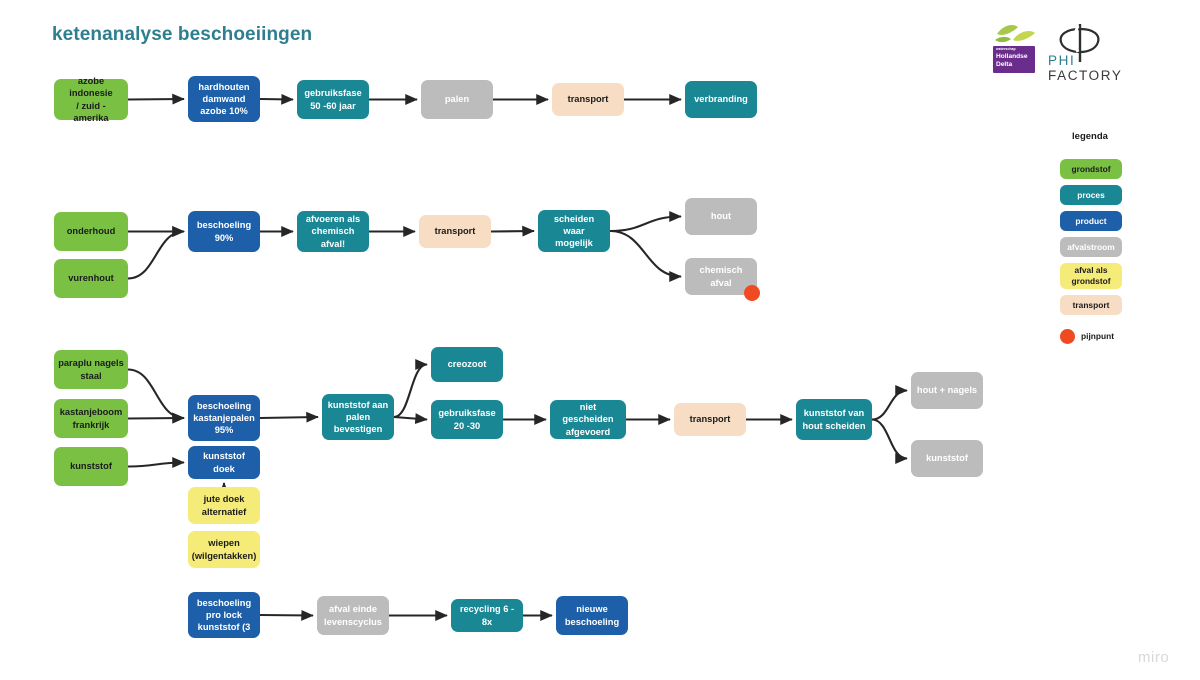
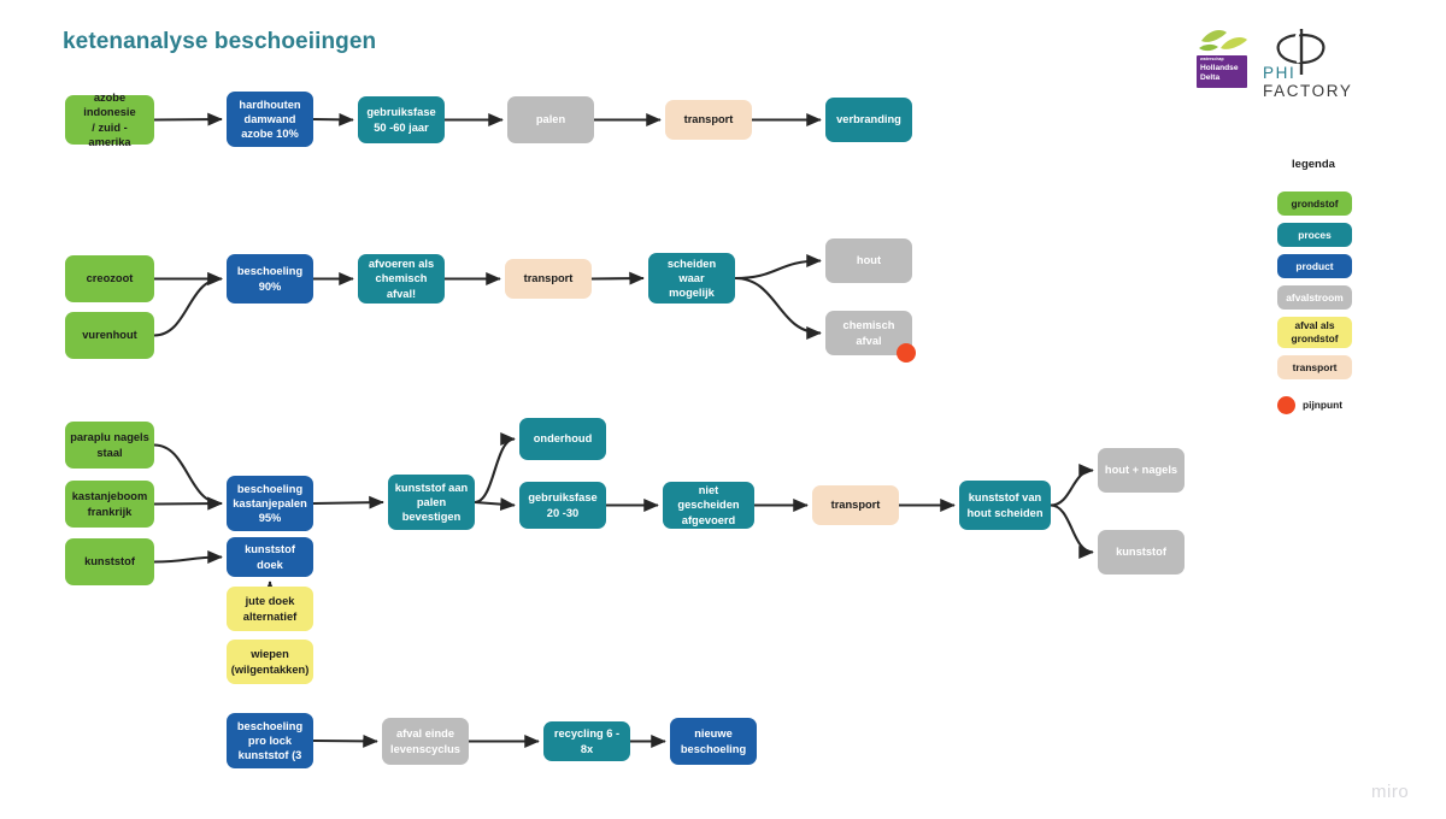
  ketenanalyse beschoeiingen
  PHIFACTORY
  legenda
  grondstof
  proces
  product
  afvalstroom
  afval als
  grondstof
  transport
  pijnpunt
  miro
  azobe indonesie
  / zuid - amerika
  hardhouten
  damwand
  azobe 10%
  gebruiksfase
  50 -60 jaar
  palen
  transport
  verbranding
- onderhoud
+ creozoot
  vurenhout
  beschoeling
  90%
  afvoeren als
  chemisch afval!
  transport
  scheiden waar
  mogelijk
  hout
  chemisch afval
  paraplu nagels
  staal
  kastanjeboom
  frankrijk
  kunststof
  beschoeling
  kastanjepalen
  95%
  kunststof doek
  jute doek
  alternatief
  wiepen
  (wilgentakken)
  kunststof aan
  palen
  bevestigen
- creozoot
+ onderhoud
  gebruiksfase
  20 -30
  niet gescheiden
  afgevoerd
  transport
  kunststof van
  hout scheiden
  hout + nagels
  kunststof
  beschoeling
  pro lock
  kunststof (3
  afval einde
  levenscyclus
  recycling 6 - 8x
  nieuwe
  beschoeling
